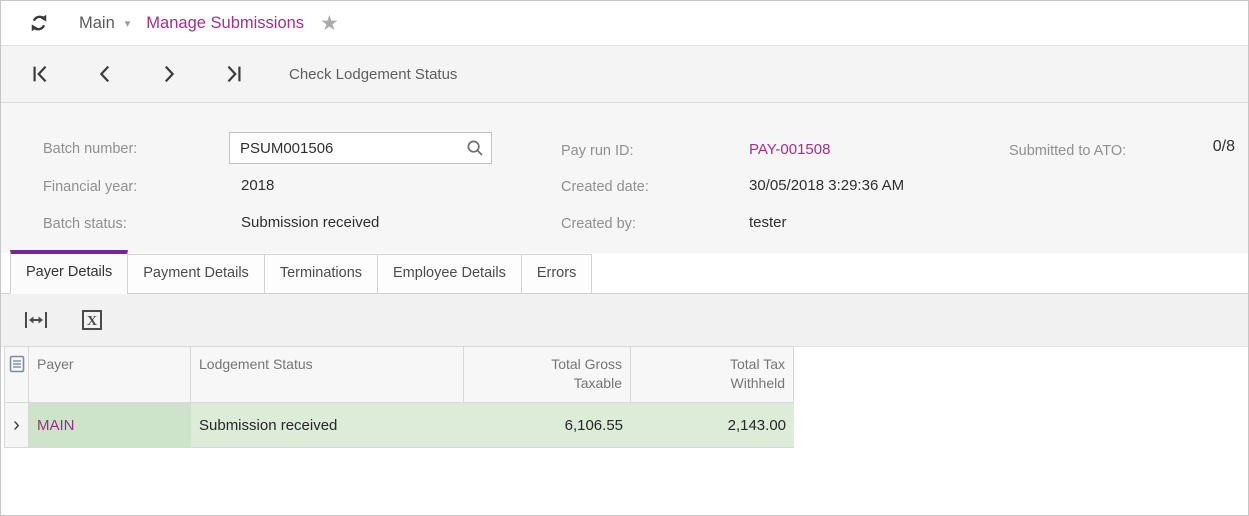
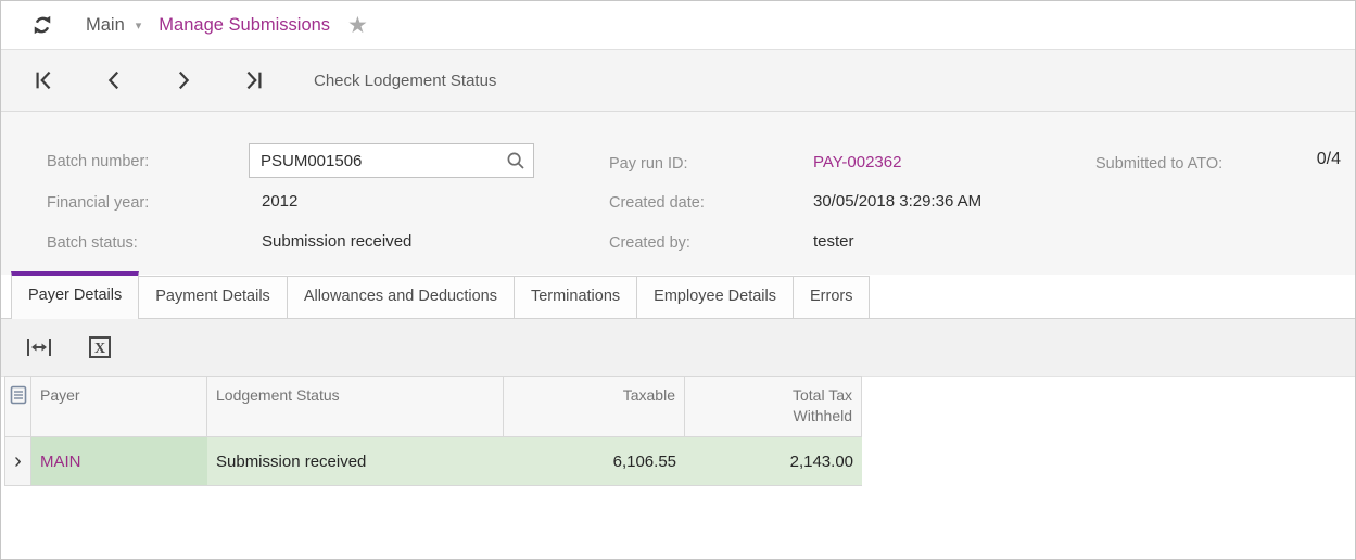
  Main
  ▾
  Manage Submissions
  ★
  Check Lodgement Status
  Batch number:
  PSUM001506
  Financial year:
- 2018
+ 2012
  Batch status:
  Submission received
  Pay run ID:
- PAY-001508
+ PAY-002362
  Created date:
  30/05/2018 3:29:36 AM
  Created by:
  tester
  Submitted to ATO:
- 0/8
+ 0/4
  Payer Details
  Payment Details
+ Allowances and Deductions
  Terminations
  Employee Details
  Errors
  X
  Payer
  Lodgement Status
- Total Gross
  Taxable
  Total Tax
  Withheld
  ›
  MAIN
  Submission received
  6,106.55
  2,143.00
